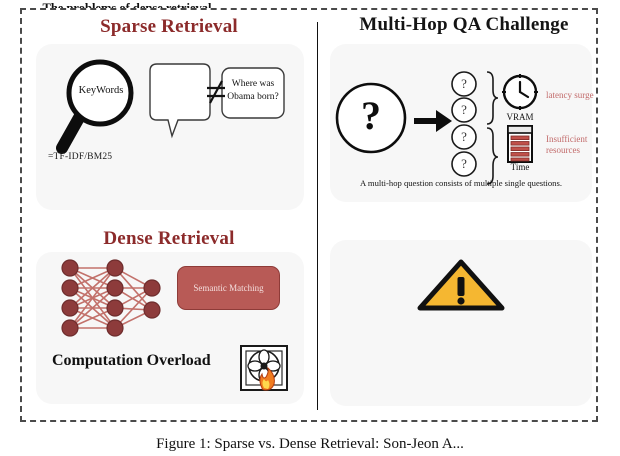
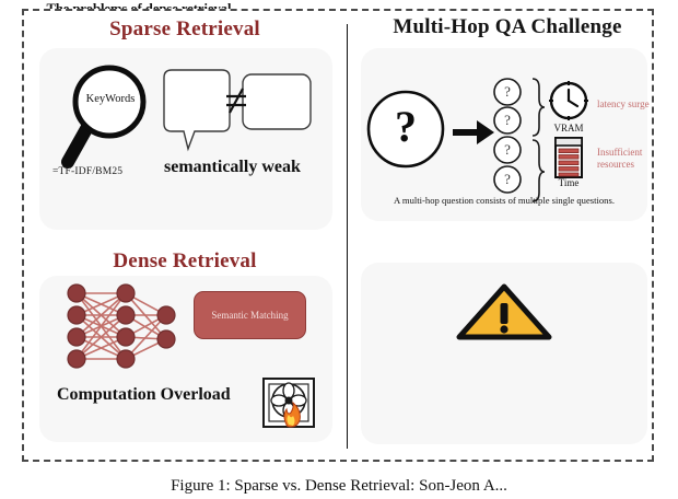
  Sparse Retrieval
  Dense Retrieval
  Multi-Hop QA Challenge
  KeyWords
- Where was Obama born?
  =TF-IDF/BM25
+ semantically weak
  Semantic Matching
  Computation Overload
  ?
  ?
  ?
  ?
  ?
  VRAM
  latency surge
  Time
  Insufficient resources
  A multi-hop question consists of multiple single questions.
  Figure 1: Sparse vs. Dense Retrieval: Son-Jeon A...
